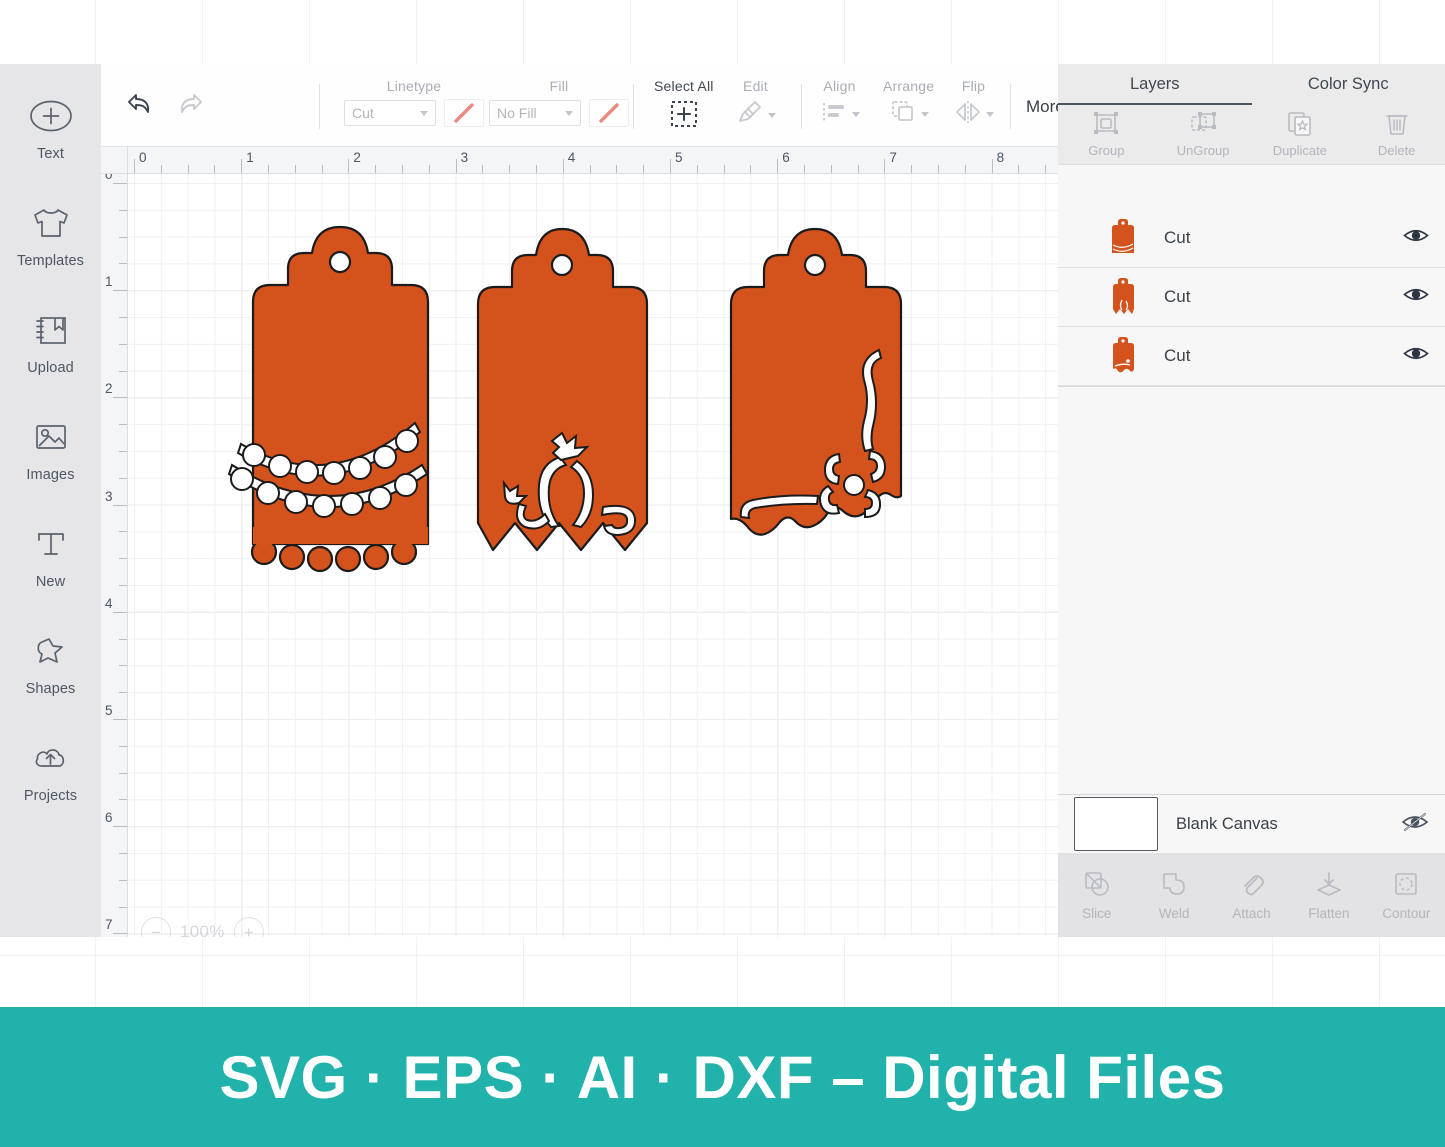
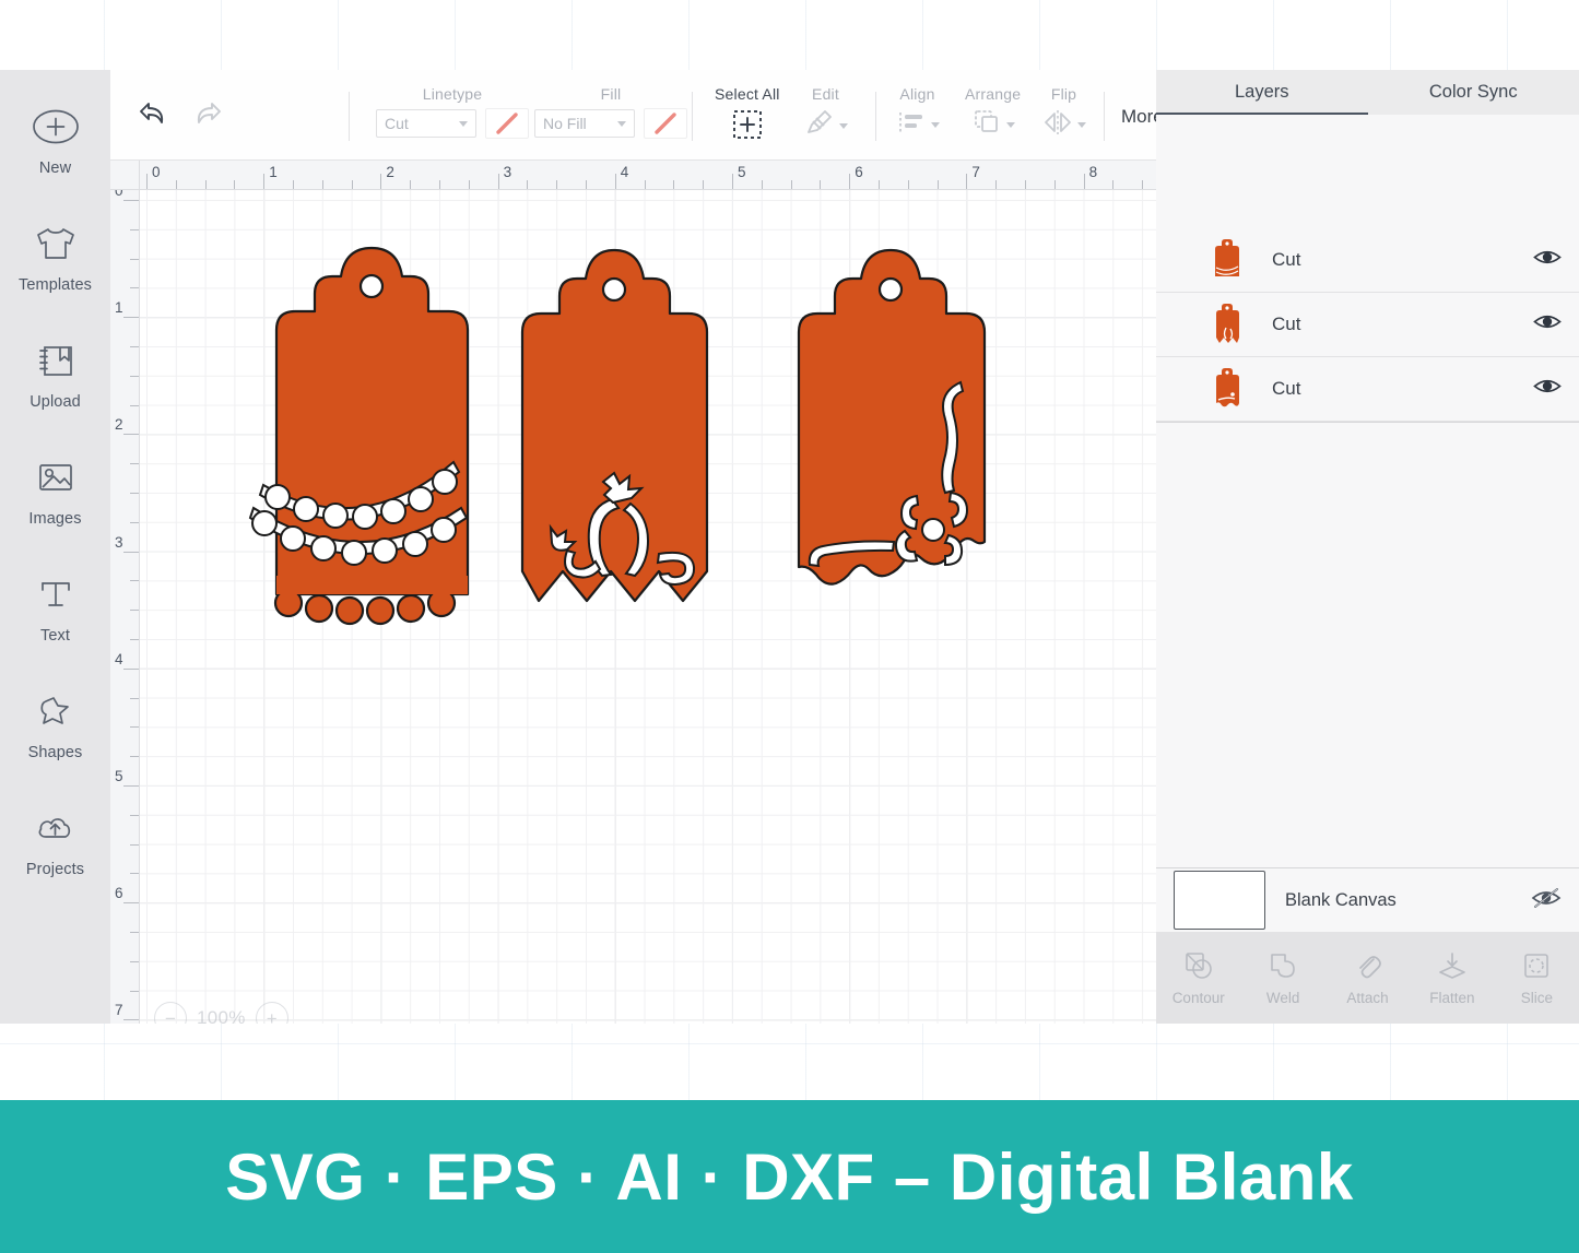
- Text
+ New
  Templates
  Upload
  Images
- New
+ Text
  Shapes
  Projects
  Linetype
  Cut
  Fill
  No Fill
  Select All
  Edit
  Align
  Arrange
  Flip
  Mor
  0
  1
  2
  3
  4
  5
  6
  7
  8
  0
  1
  2
  3
  4
  5
  6
  7
  −
  100%
  +
  Layers
  Color Sync
- Group
- UnGroup
- Duplicate
- Delete
  Cut
  Cut
  Cut
  Blank Canvas
- Slice
+ Contour
  Weld
  Attach
  Flatten
- Contour
+ Slice
- SVG · EPS · AI · DXF – Digital Files
+ SVG · EPS · AI · DXF – Digital Blank
